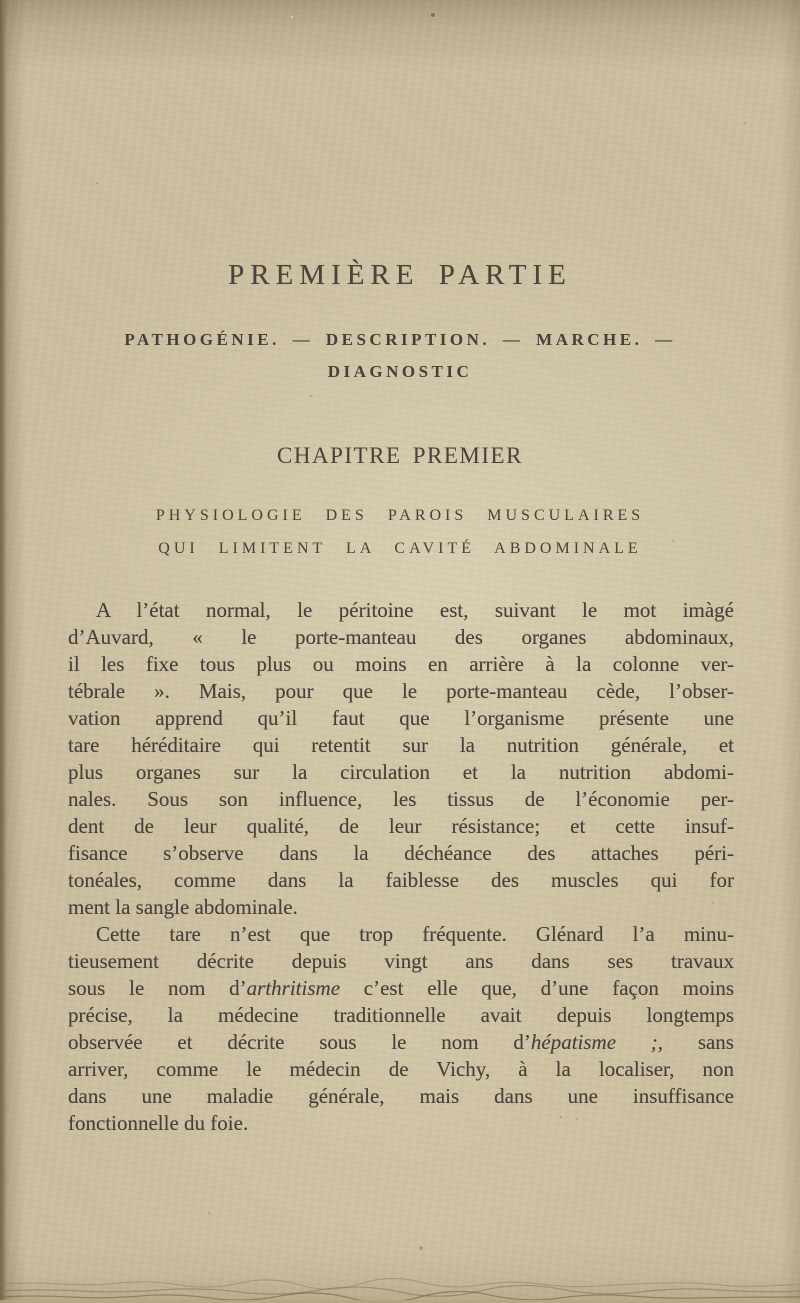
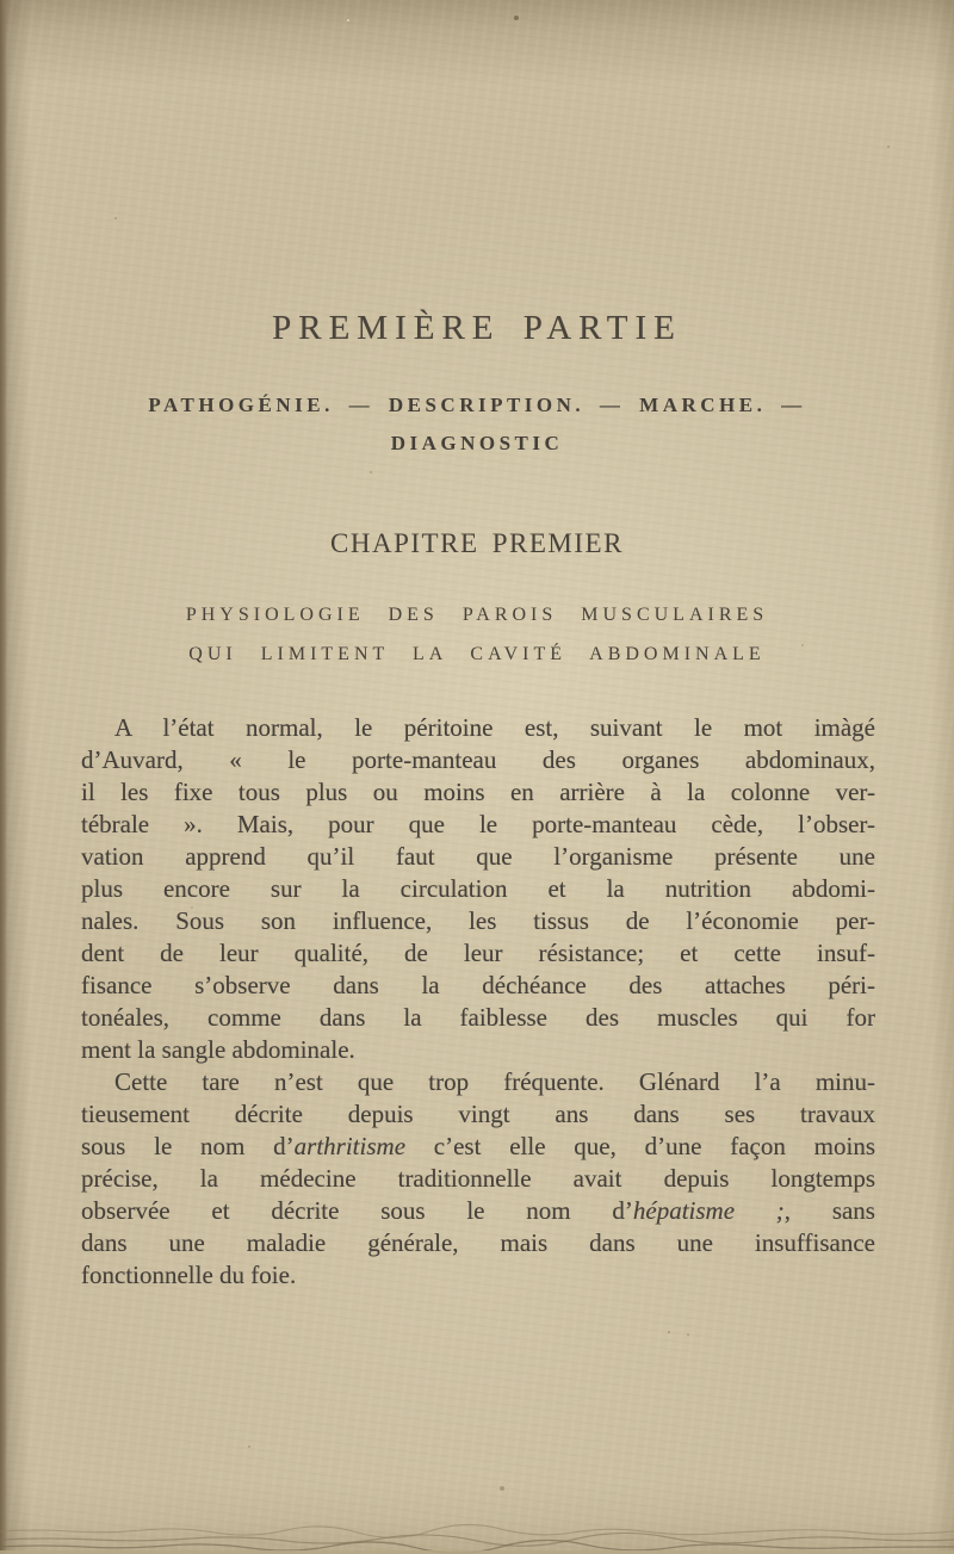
  PREMIÈRE PARTIE
  PATHOGÉNIE. — DESCRIPTION. — MARCHE. —
  DIAGNOSTIC
  CHAPITRE PREMIER
  PHYSIOLOGIE DES PAROIS MUSCULAIRES
  QUI LIMITENT LA CAVITÉ ABDOMINALE
  A l’état normal, le péritoine est, suivant le mot imàgé
  d’Auvard, « le porte-manteau des organes abdominaux,
  il les fixe tous plus ou moins en arrière à la colonne ver-
  tébrale ». Mais, pour que le porte-manteau cède, l’obser-
  vation apprend qu’il faut que l’organisme présente une
- tare héréditaire qui retentit sur la nutrition générale, et
- plus organes sur la circulation et la nutrition abdomi-
+ plus encore sur la circulation et la nutrition abdomi-
  nales. Sous son influence, les tissus de l’économie per-
  dent de leur qualité, de leur résistance; et cette insuf-
  fisance s’observe dans la déchéance des attaches péri-
  tonéales, comme dans la faiblesse des muscles qui for
  ment la sangle abdominale.
  Cette tare n’est que trop fréquente. Glénard l’a minu-
  tieusement décrite depuis vingt ans dans ses travaux
  sous le nom d’arthritisme c’est elle que, d’une façon moins
  précise, la médecine traditionnelle avait depuis longtemps
  observée et décrite sous le nom d’hépatisme ;, sans
- arriver, comme le médecin de Vichy, à la localiser, non
  dans une maladie générale, mais dans une insuffisance
  fonctionnelle du foie.
